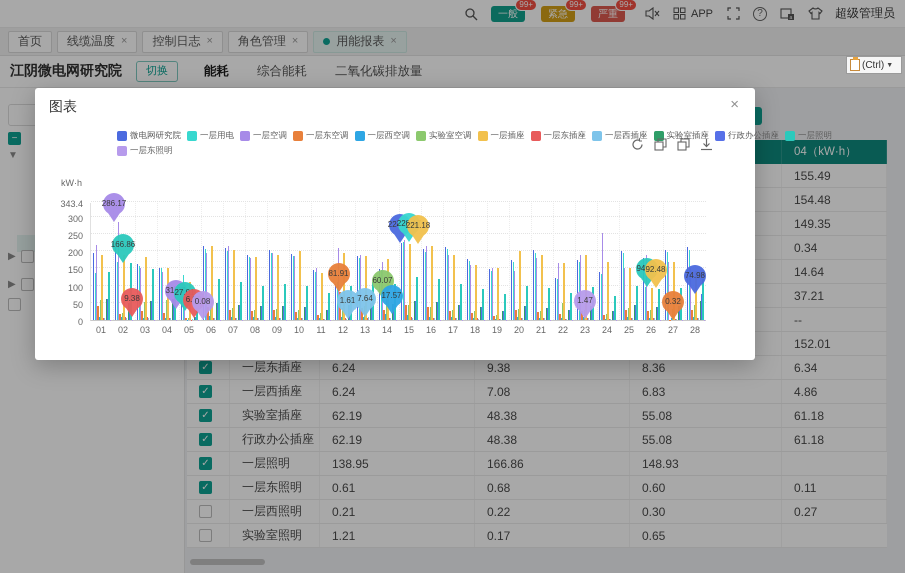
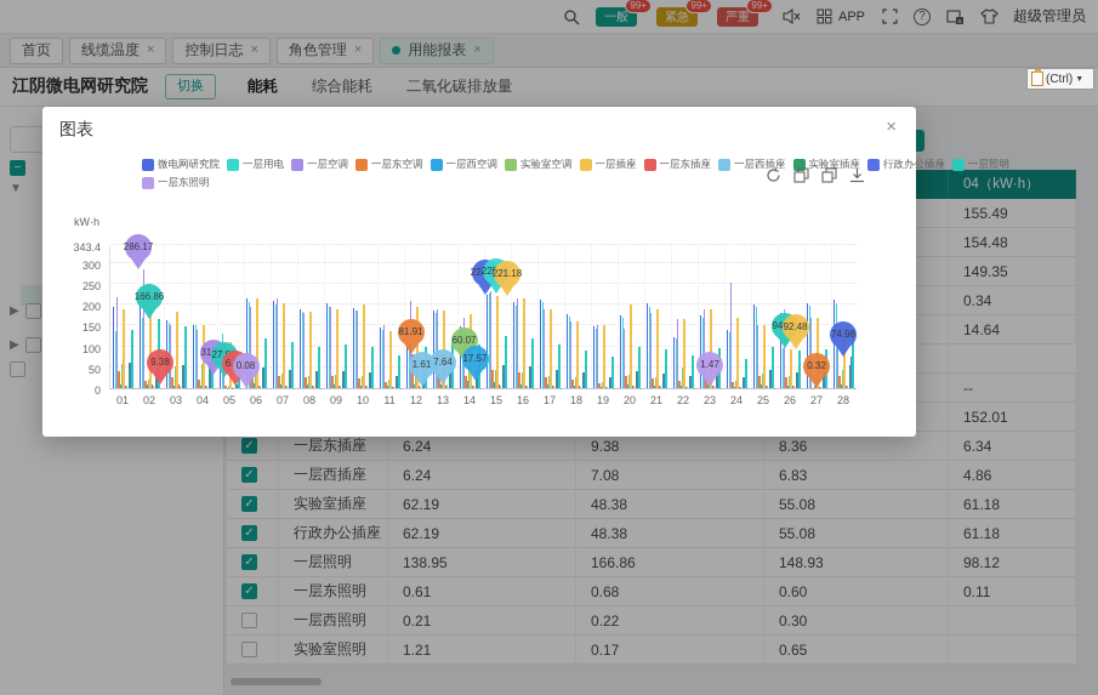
  一般
  99+
  紧急
  99+
  严重
  99+
  APP
  ?
  超级管理员
  首页
  线缆温度
  ×
  控制日志
  ×
  角色管理
  ×
  用能报表
  ×
  江阴微电网研究院
  切换
  能耗
  综合能耗
  二氧化碳排放量
  −
  ▼
  ▶
  ▶
  04（kW·h）
  155.49
  154.48
  149.35
  0.34
  14.64
- 37.21
  --
  152.01
  ✓
  一层东插座
  6.24
  9.38
  8.36
  6.34
  ✓
  一层西插座
  6.24
  7.08
  6.83
  4.86
  ✓
  实验室插座
  62.19
  48.38
  55.08
  61.18
  ✓
  行政办公插座
  62.19
  48.38
  55.08
  61.18
  ✓
  一层照明
  138.95
  166.86
  148.93
+ 98.12
  ✓
  一层东照明
  0.61
  0.68
  0.60
  0.11
  一层西照明
  0.21
  0.22
  0.30
- 0.27
  实验室照明
  1.21
  0.17
  0.65
  图表
  ×
  微电网研究院
  一层用电
  一层空调
  一层东空调
  一层西空调
  实验室空调
  一层插座
  一层东插座
  一层西插座
  实验室插座
  行政办公插座
  一层照明
  一层东照明
  kW·h
  0
  50
  100
  150
  200
  250
  300
  343.4
  01
  02
  03
  04
  05
  06
  07
  08
  09
  10
  11
  12
  13
  14
  15
  16
  17
  18
  19
  20
  21
  22
  23
  24
  25
  26
  27
  28
  81.91
  1.61
  7.64
  60.07
  17.57
  221.18
  1.47
  92.48
  0.32
  74.98
  286.17
  166.86
  9.38
  0.08
  (Ctrl)
